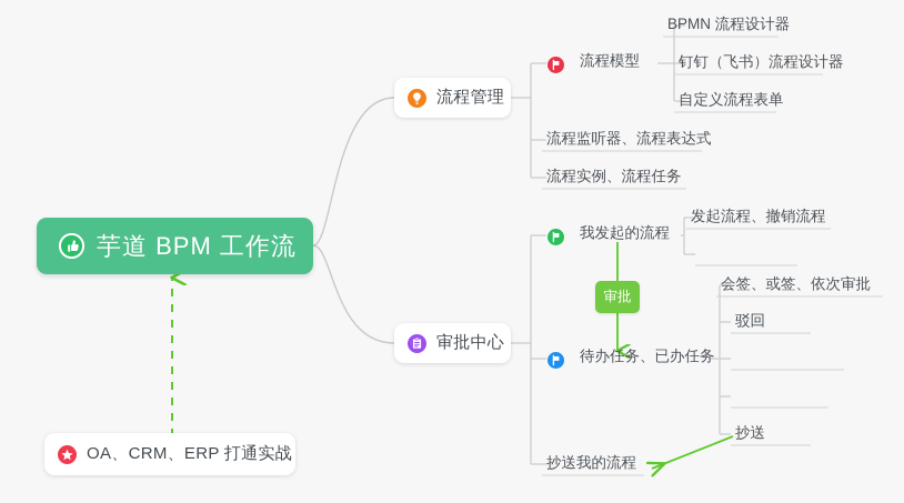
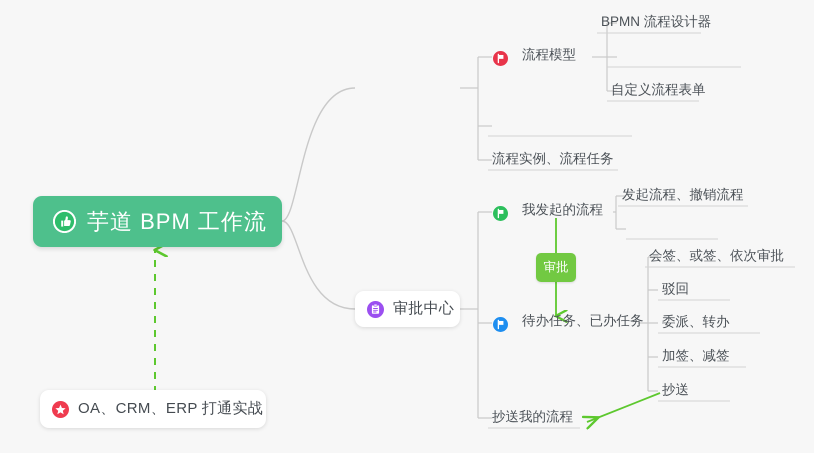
  芋道 BPM 工作流
  OA、CRM、ERP 打通实战
- 流程管理
  流程模型
  BPMN 流程设计器
- 钉钉（飞书）流程设计器
  自定义流程表单
- 流程监听器、流程表达式
  流程实例、流程任务
  审批中心
  我发起的流程
  发起流程、撤销流程
  待办任务、已办任务
  会签、或签、依次审批
  驳回
+ 委派、转办
+ 加签、减签
  抄送
  抄送我的流程
  审批
